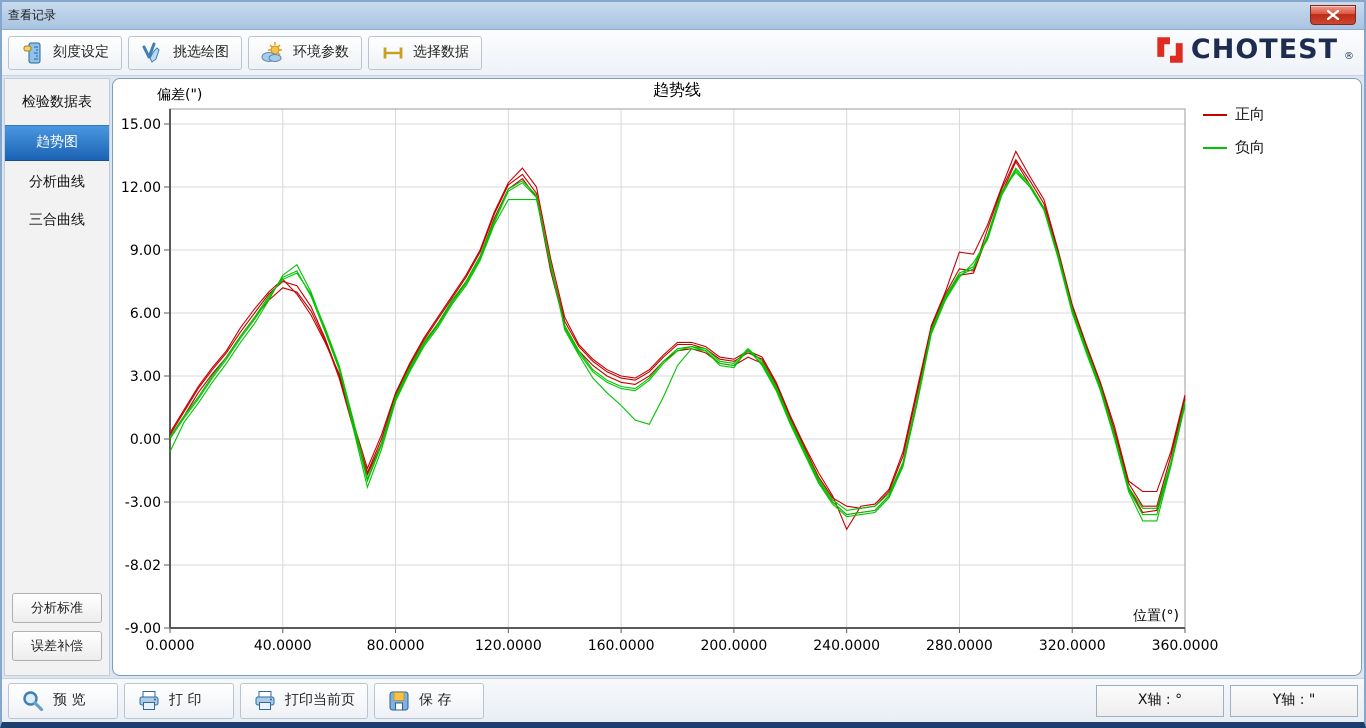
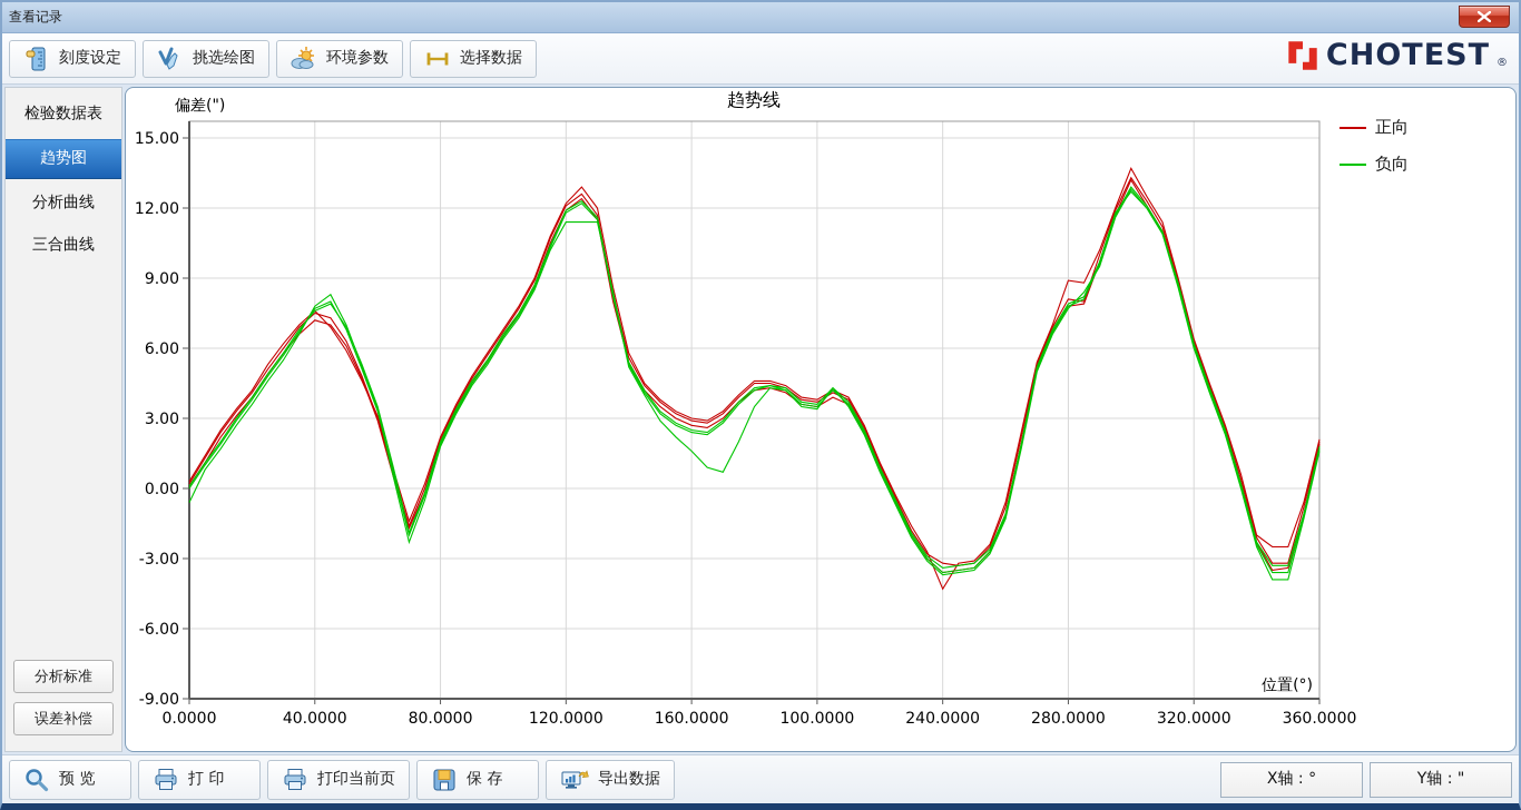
  查看记录
  刻度设定
  挑选绘图
  环境参数
  选择数据
  CHOTEST
  ®
  检验数据表
  趋势图
  分析曲线
  三合曲线
  分析标准
  误差补偿
  15.00
  12.00
  9.00
  6.00
  3.00
  0.00
  -3.00
- -8.02
+ -6.00
  -9.00
  0.0000
  40.0000
  80.0000
  120.0000
  160.0000
- 200.0000
+ 100.0000
  240.0000
  280.0000
  320.0000
  360.0000
  趋势线
  偏差(")
  位置(°)
  正向
  负向
  预 览
  打 印
  打印当前页
  保 存
+ 导出数据
  X轴 : °
  Y轴 : "
